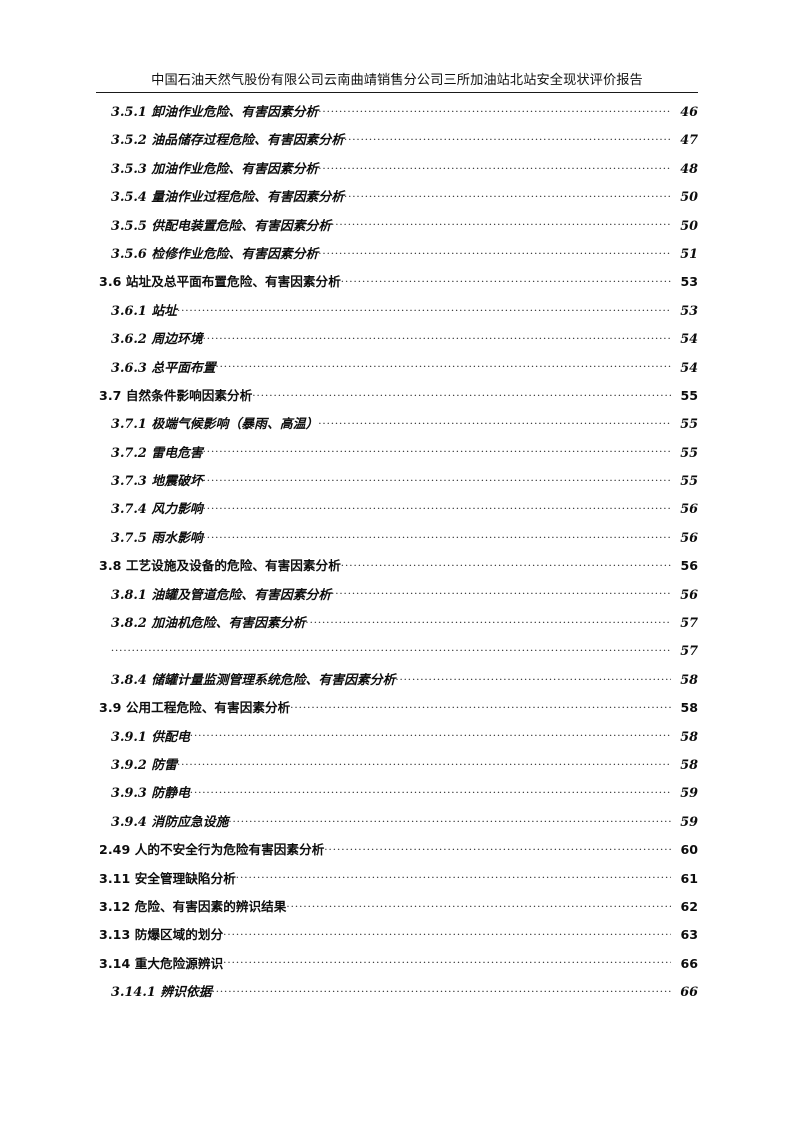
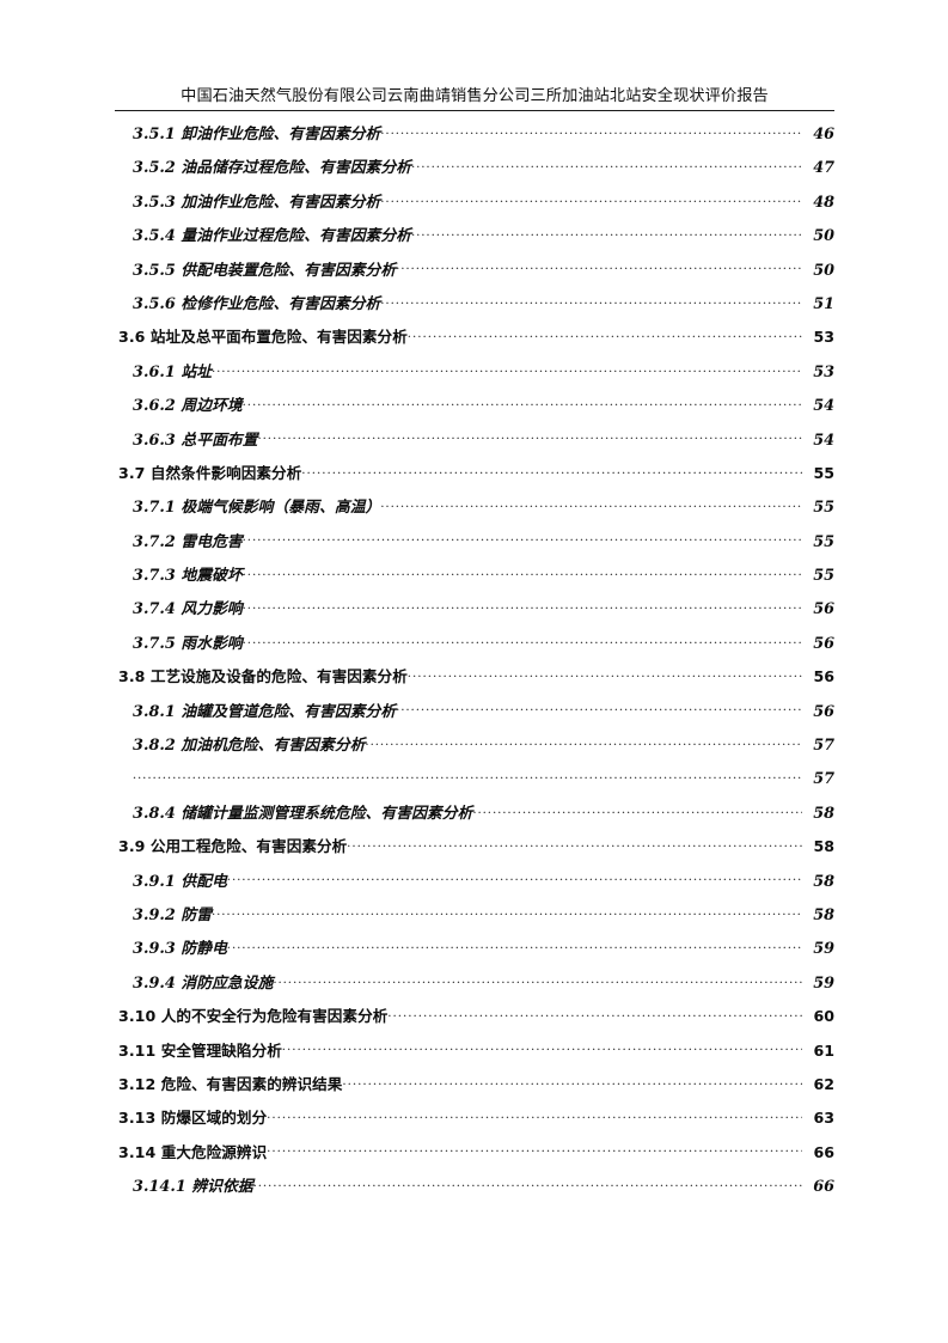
  中国石油天然气股份有限公司云南曲靖销售分公司三所加油站北站安全现状评价报告
  3.5.1 卸油作业危险、有害因素分析
  46
  3.5.2 油品储存过程危险、有害因素分析
  47
  3.5.3 加油作业危险、有害因素分析
  48
  3.5.4 量油作业过程危险、有害因素分析
  50
  3.5.5 供配电装置危险、有害因素分析
  50
  3.5.6 检修作业危险、有害因素分析
  51
  3.6 站址及总平面布置危险、有害因素分析
  53
  3.6.1 站址
  53
  3.6.2 周边环境
  54
  3.6.3 总平面布置
  54
  3.7 自然条件影响因素分析
  55
  3.7.1 极端气候影响（暴雨、高温）
  55
  3.7.2 雷电危害
  55
  3.7.3 地震破坏
  55
  3.7.4 风力影响
  56
  3.7.5 雨水影响
  56
  3.8 工艺设施及设备的危险、有害因素分析
  56
  3.8.1 油罐及管道危险、有害因素分析
  56
  3.8.2 加油机危险、有害因素分析
  57
  57
  3.8.4 储罐计量监测管理系统危险、有害因素分析
  58
  3.9 公用工程危险、有害因素分析
  58
  3.9.1 供配电
  58
  3.9.2 防雷
  58
  3.9.3 防静电
  59
  3.9.4 消防应急设施
  59
- 2.49 人的不安全行为危险有害因素分析
+ 3.10 人的不安全行为危险有害因素分析
  60
  3.11 安全管理缺陷分析
  61
  3.12 危险、有害因素的辨识结果
  62
  3.13 防爆区域的划分
  63
  3.14 重大危险源辨识
  66
  3.14.1 辨识依据
  66
